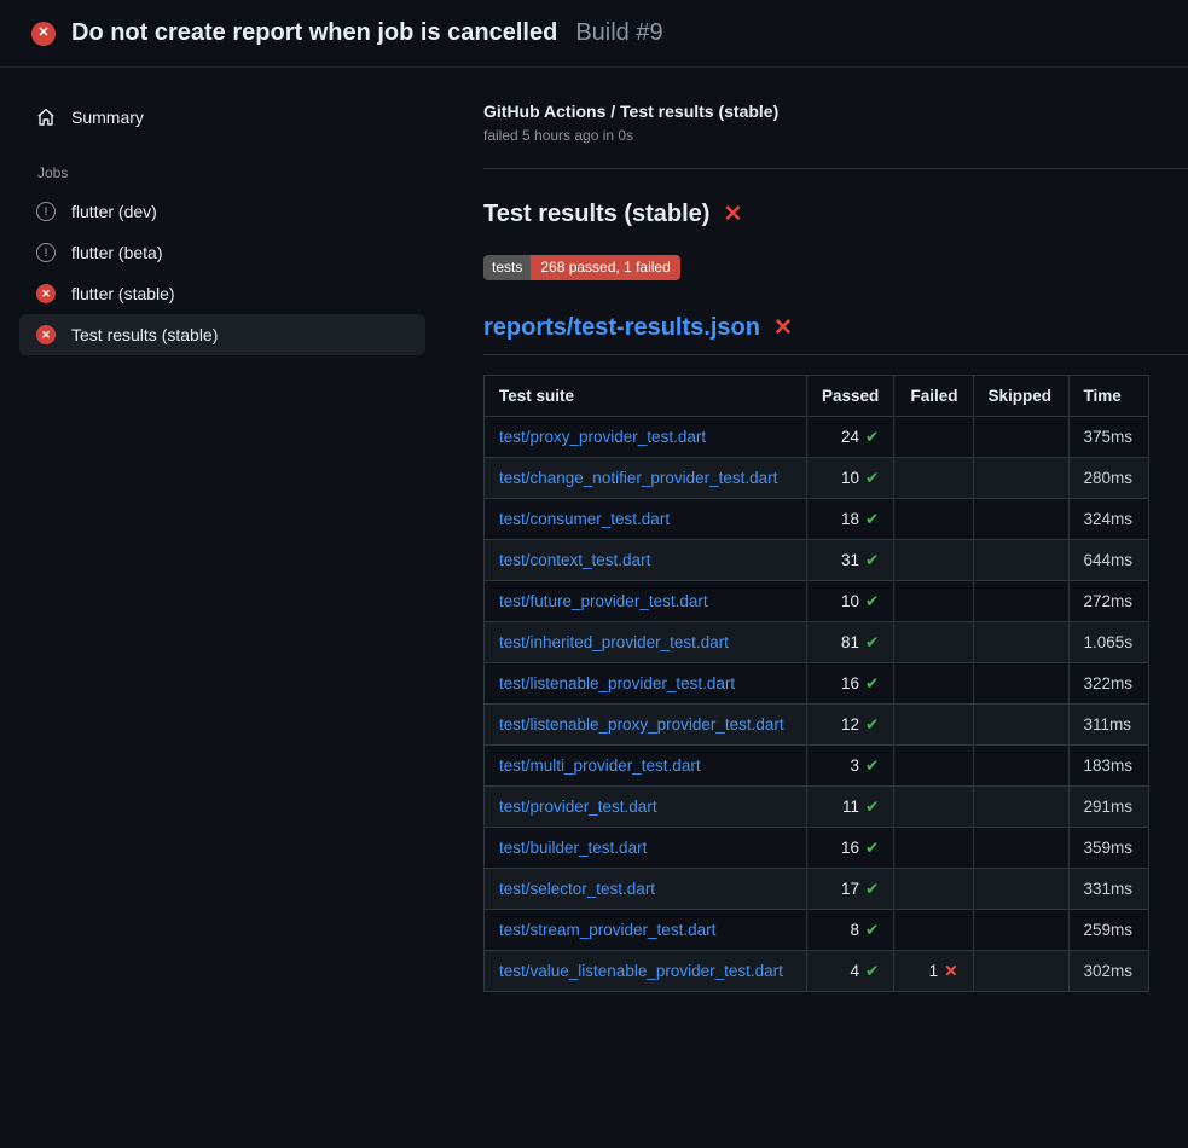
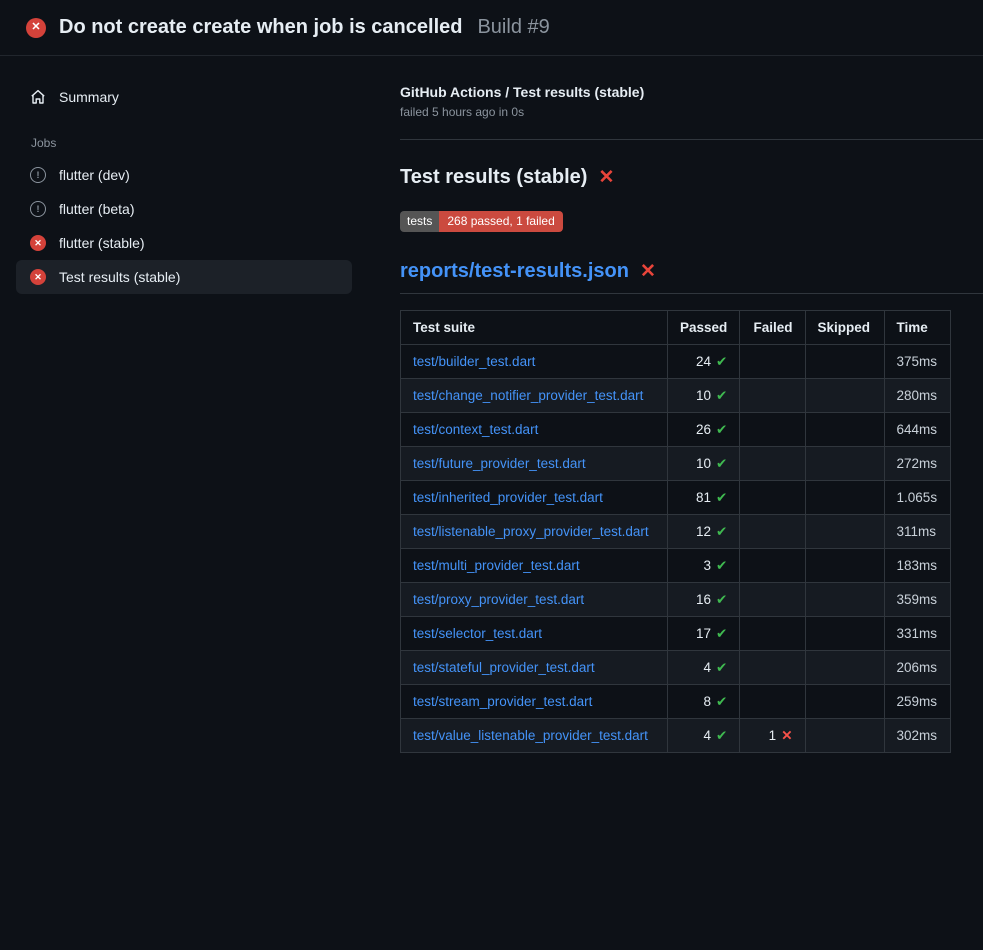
  ✕
- Do not create report when job is cancelled
+ Do not create create when job is cancelled
  Build #9
  Summary
  Jobs
  !
  flutter (dev)
  !
  flutter (beta)
  ✕
  flutter (stable)
  ✕
  Test results (stable)
  GitHub Actions / Test results (stable)
  failed 5 hours ago in 0s
  Test results (stable)
  ✕
  tests
  268 passed, 1 failed
  reports/test-results.json
  ✕
  Test suite	Passed	Failed	Skipped	Time
- test/proxy_provider_test.dart	24 ✔			375ms
+ test/builder_test.dart	24 ✔			375ms
  test/change_notifier_provider_test.dart	10 ✔			280ms
- test/consumer_test.dart	18 ✔			324ms
- test/context_test.dart	31 ✔			644ms
+ test/context_test.dart	26 ✔			644ms
  test/future_provider_test.dart	10 ✔			272ms
  test/inherited_provider_test.dart	81 ✔			1.065s
- test/listenable_provider_test.dart	16 ✔			322ms
  test/listenable_proxy_provider_test.dart	12 ✔			311ms
  test/multi_provider_test.dart	3 ✔			183ms
- test/provider_test.dart	11 ✔			291ms
- test/builder_test.dart	16 ✔			359ms
+ test/proxy_provider_test.dart	16 ✔			359ms
  test/selector_test.dart	17 ✔			331ms
+ test/stateful_provider_test.dart	4 ✔			206ms
  test/stream_provider_test.dart	8 ✔			259ms
  test/value_listenable_provider_test.dart	4 ✔	1 ✕		302ms
